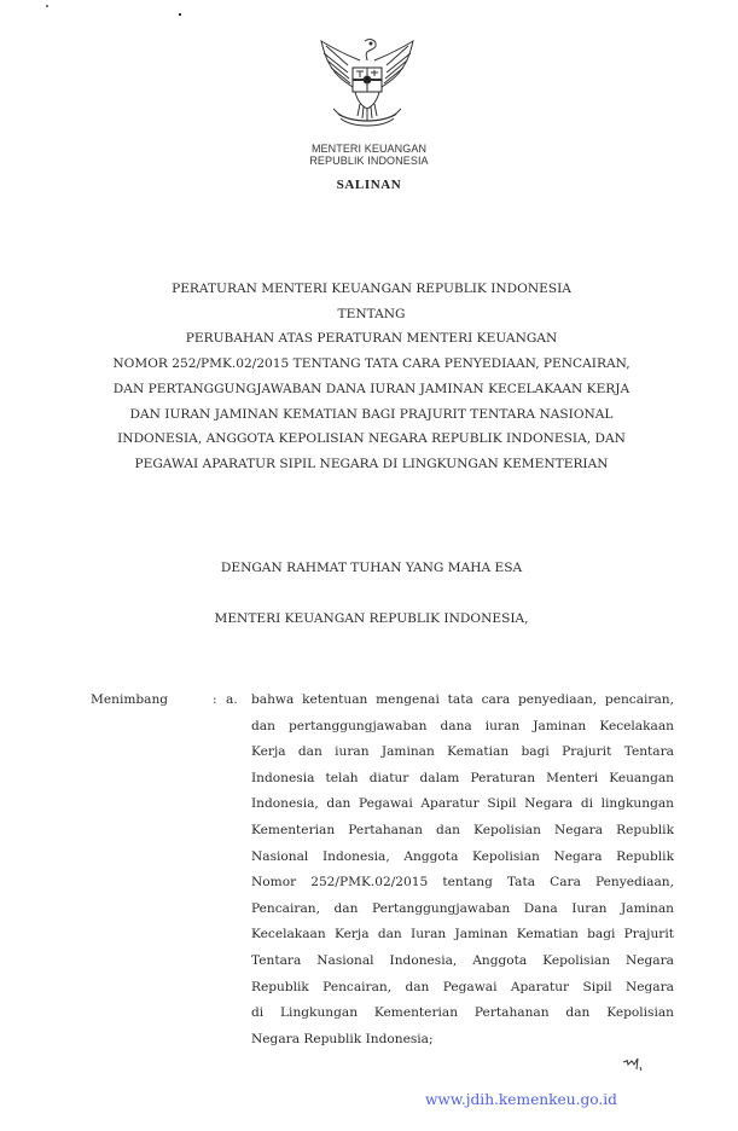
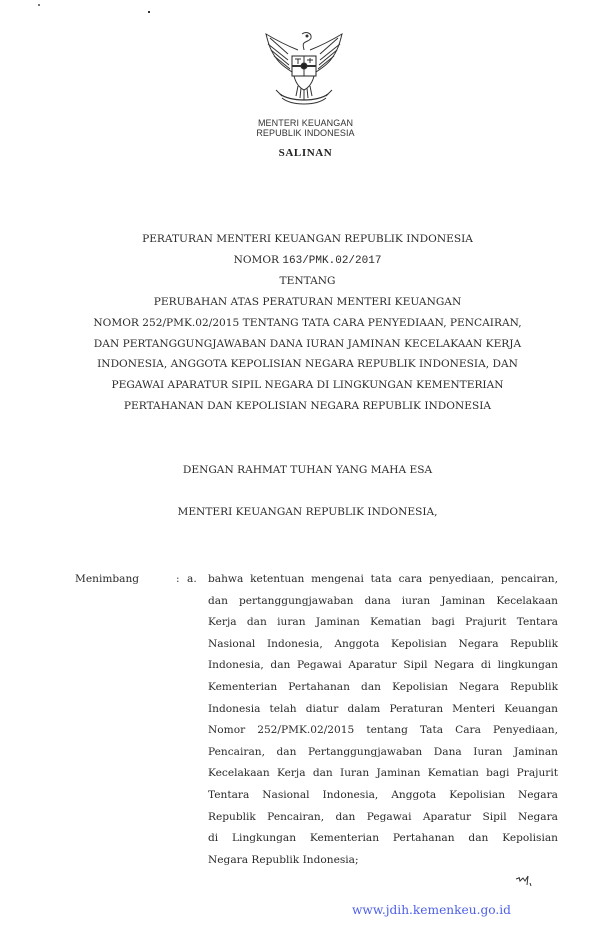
  MENTERI KEUANGAN
  REPUBLIK INDONESIA
  SALINAN
  PERATURAN MENTERI KEUANGAN REPUBLIK INDONESIA
+ NOMOR 163/PMK.02/2017
  TENTANG
  PERUBAHAN ATAS PERATURAN MENTERI KEUANGAN
  NOMOR 252/PMK.02/2015 TENTANG TATA CARA PENYEDIAAN, PENCAIRAN,
  DAN PERTANGGUNGJAWABAN DANA IURAN JAMINAN KECELAKAAN KERJA
- DAN IURAN JAMINAN KEMATIAN BAGI PRAJURIT TENTARA NASIONAL
  INDONESIA, ANGGOTA KEPOLISIAN NEGARA REPUBLIK INDONESIA, DAN
  PEGAWAI APARATUR SIPIL NEGARA DI LINGKUNGAN KEMENTERIAN
+ PERTAHANAN DAN KEPOLISIAN NEGARA REPUBLIK INDONESIA
  DENGAN RAHMAT TUHAN YANG MAHA ESA
  MENTERI KEUANGAN REPUBLIK INDONESIA,
  Menimbang
  :
  a.
  bahwa ketentuan mengenai tata cara penyediaan, pencairan,
  dan pertanggungjawaban dana iuran Jaminan Kecelakaan
  Kerja dan iuran Jaminan Kematian bagi Prajurit Tentara
- Indonesia telah diatur dalam Peraturan Menteri Keuangan
+ Nasional Indonesia, Anggota Kepolisian Negara Republik
  Indonesia, dan Pegawai Aparatur Sipil Negara di lingkungan
  Kementerian Pertahanan dan Kepolisian Negara Republik
- Nasional Indonesia, Anggota Kepolisian Negara Republik
+ Indonesia telah diatur dalam Peraturan Menteri Keuangan
  Nomor 252/PMK.02/2015 tentang Tata Cara Penyediaan,
  Pencairan, dan Pertanggungjawaban Dana Iuran Jaminan
  Kecelakaan Kerja dan Iuran Jaminan Kematian bagi Prajurit
  Tentara Nasional Indonesia, Anggota Kepolisian Negara
  Republik Pencairan, dan Pegawai Aparatur Sipil Negara
  di Lingkungan Kementerian Pertahanan dan Kepolisian
  Negara Republik Indonesia;
  www.jdih.kemenkeu.go.id
